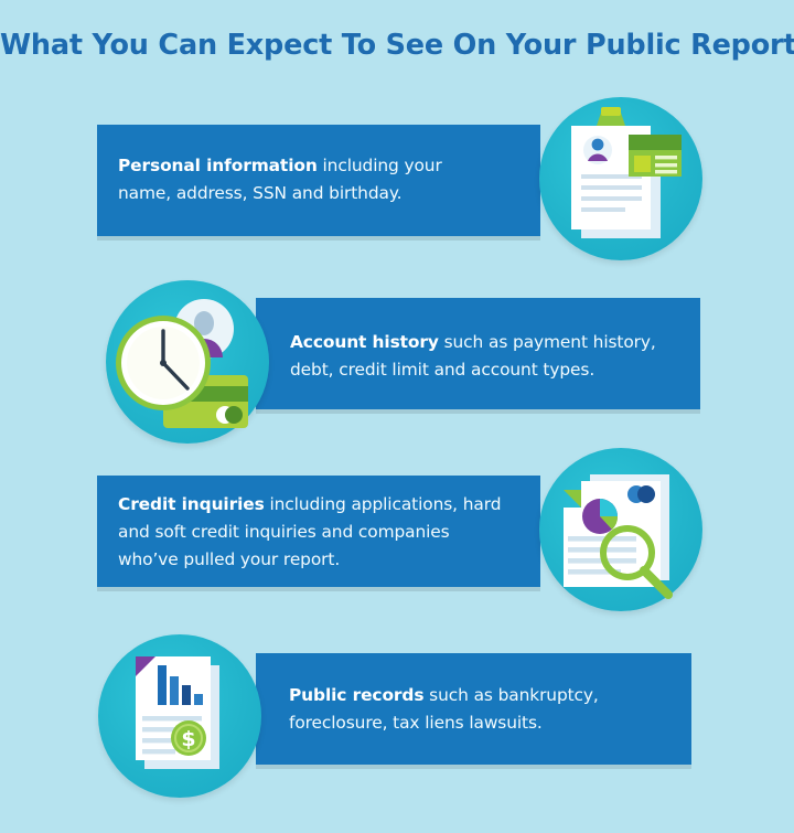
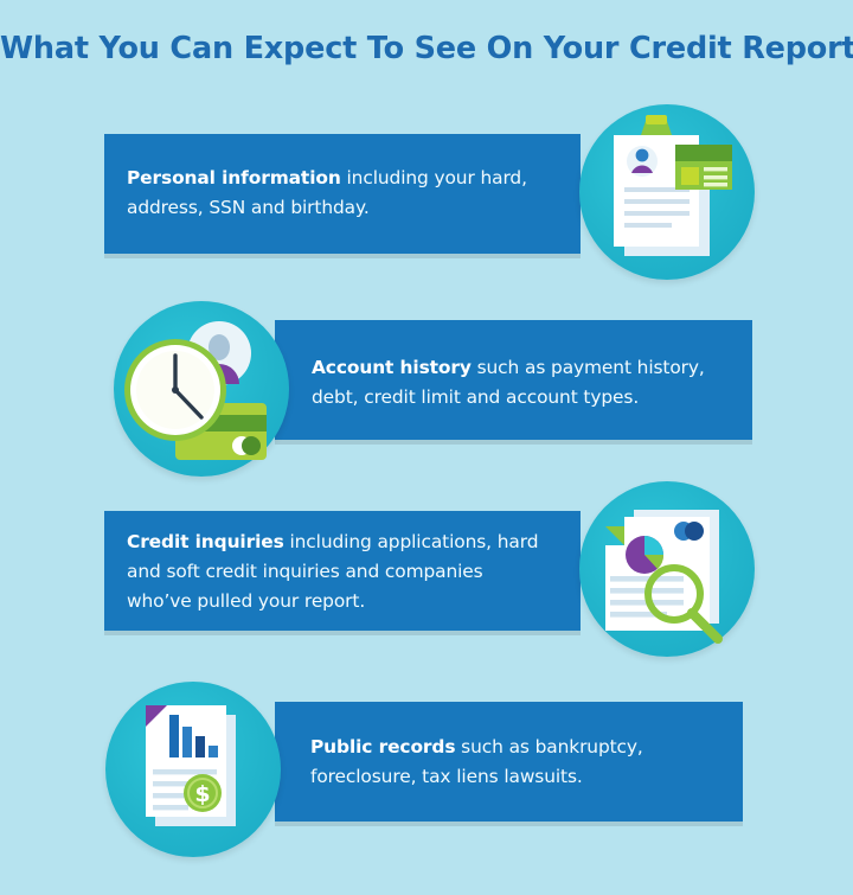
- What You Can Expect To See On Your Public Report
+ What You Can Expect To See On Your Credit Report
- Personal information including your name, address, SSN and birthday.
+ Personal information including your hard, address, SSN and birthday.
  Account history such as payment history, debt, credit limit and account types.
  Credit inquiries including applications, hard and soft credit inquiries and companies who’ve pulled your report.
  Public records such as bankruptcy, foreclosure, tax liens lawsuits.
  $
